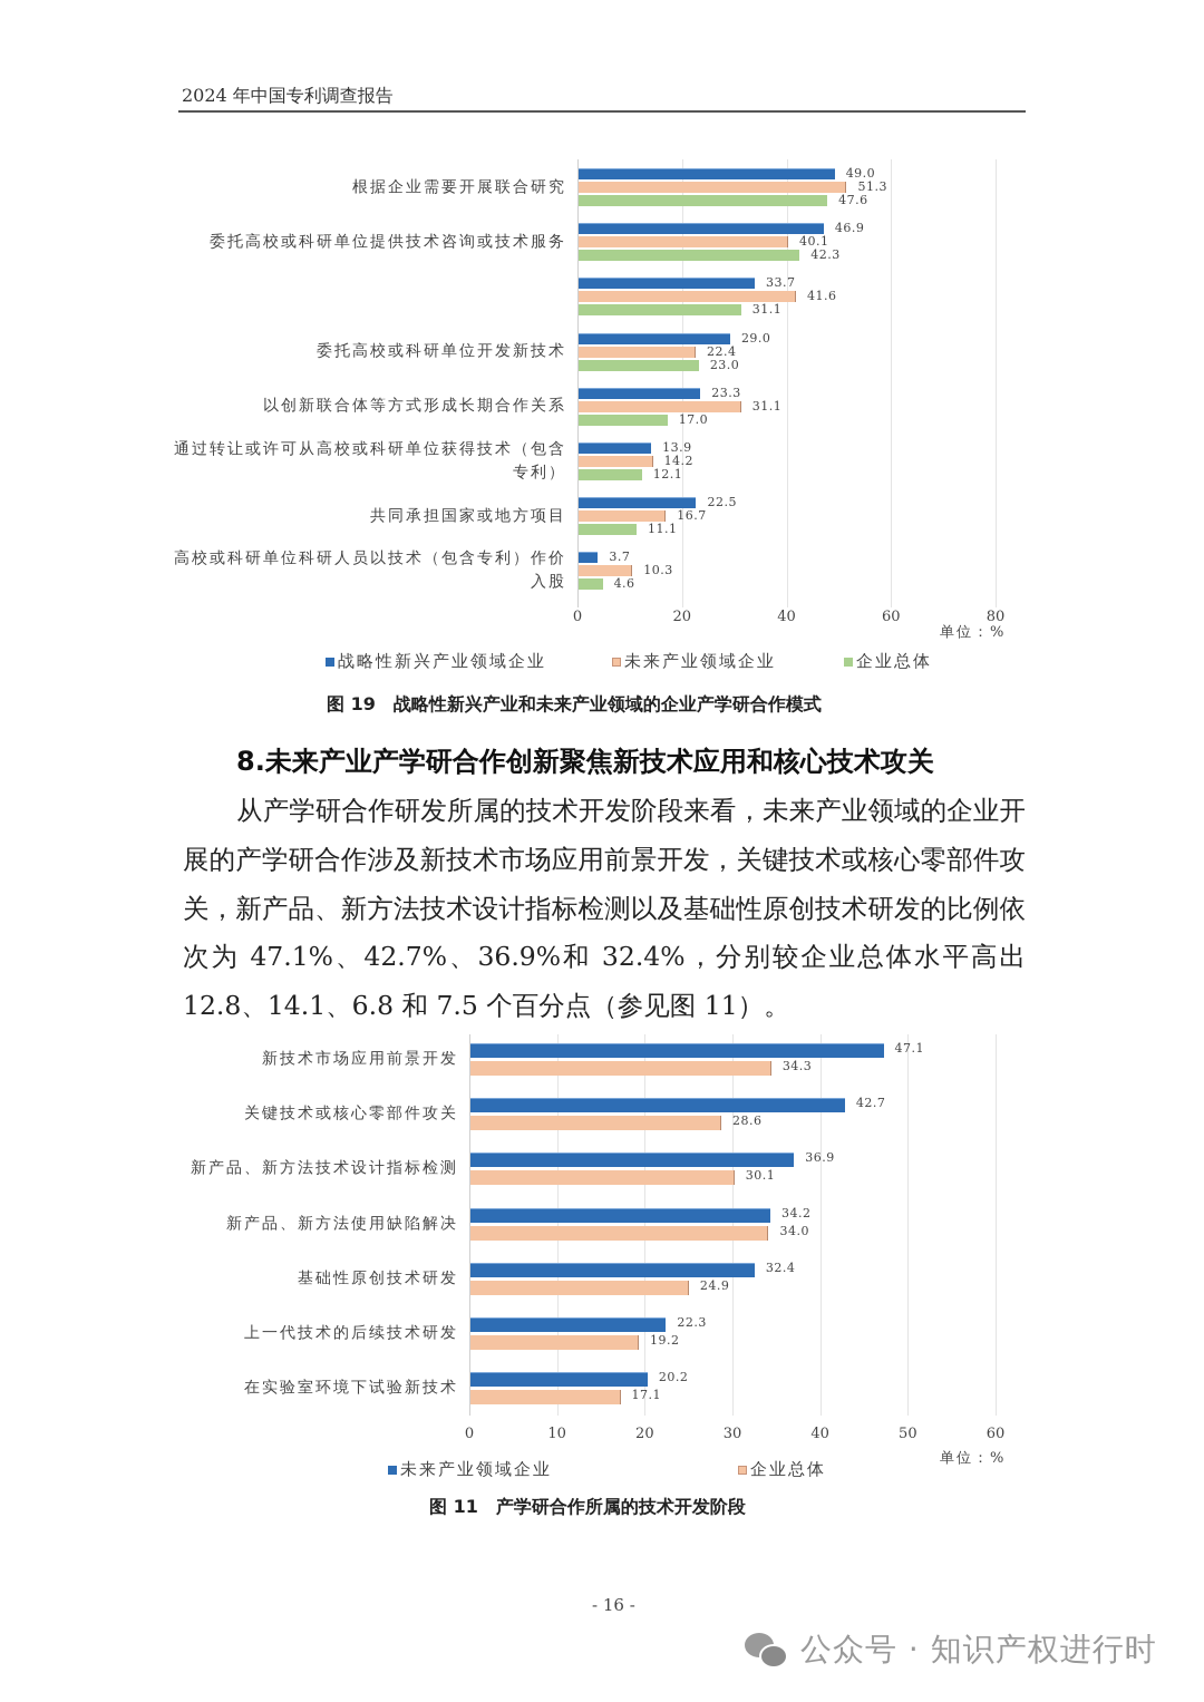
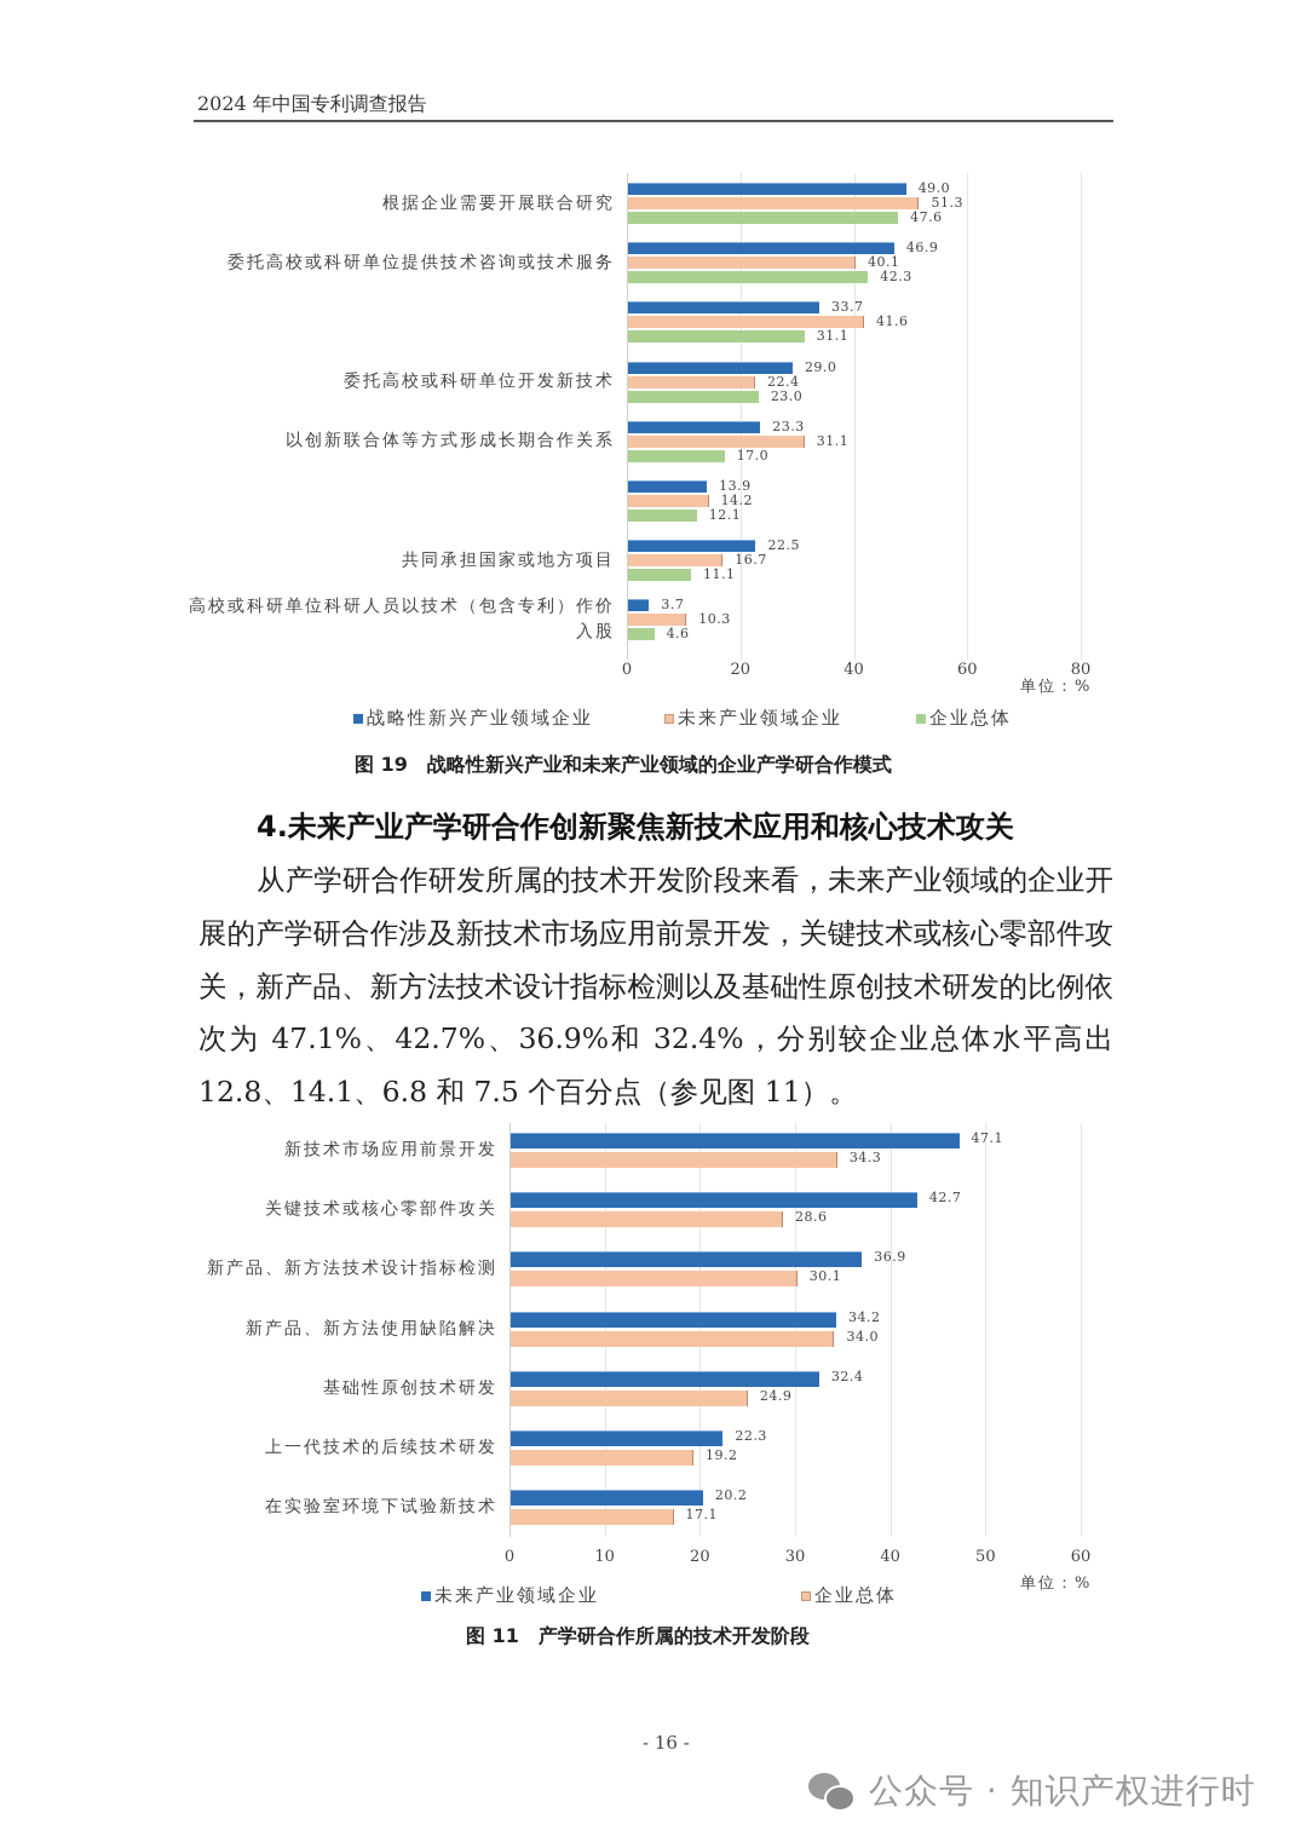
  2024 年中国专利调查报告
  0
  20
  40
  60
  80
  根据企业需要开展联合研究
  49.0
  51.3
  47.6
  委托高校或科研单位提供技术咨询或技术服务
  46.9
  40.1
  42.3
  33.7
  41.6
  31.1
  委托高校或科研单位开发新技术
  29.0
  22.4
  23.0
  以创新联合体等方式形成长期合作关系
  23.3
  31.1
  17.0
- 通过转让或许可从高校或科研单位获得技术（包含专利）
  13.9
  14.2
  12.1
  共同承担国家或地方项目
  22.5
  16.7
  11.1
  高校或科研单位科研人员以技术（包含专利）作价入股
  3.7
  10.3
  4.6
  单位：%
  战略性新兴产业领域企业
  未来产业领域企业
  企业总体
  图 19 战略性新兴产业和未来产业领域的企业产学研合作模式
- 8.未来产业产学研合作创新聚焦新技术应用和核心技术攻关
+ 4.未来产业产学研合作创新聚焦新技术应用和核心技术攻关
  从产学研合作研发所属的技术开发阶段来看，未来产业领域的企业开展的产学研合作涉及新技术市场应用前景开发，关键技术或核心零部件攻关，新产品、新方法技术设计指标检测以及基础性原创技术研发的比例依次为 47.1%、42.7%、36.9%和 32.4%，分别较企业总体水平高出 12.8、14.1、6.8 和 7.5 个百分点（参见图 11）。
  0
  10
  20
  30
  40
  50
  60
  新技术市场应用前景开发
  47.1
  34.3
  关键技术或核心零部件攻关
  42.7
  28.6
  新产品、新方法技术设计指标检测
  36.9
  30.1
  新产品、新方法使用缺陷解决
  34.2
  34.0
  基础性原创技术研发
  32.4
  24.9
  上一代技术的后续技术研发
  22.3
  19.2
  在实验室环境下试验新技术
  20.2
  17.1
  单位：%
  未来产业领域企业
  企业总体
  图 11 产学研合作所属的技术开发阶段
  - 16 -
  公众号 · 知识产权进行时
